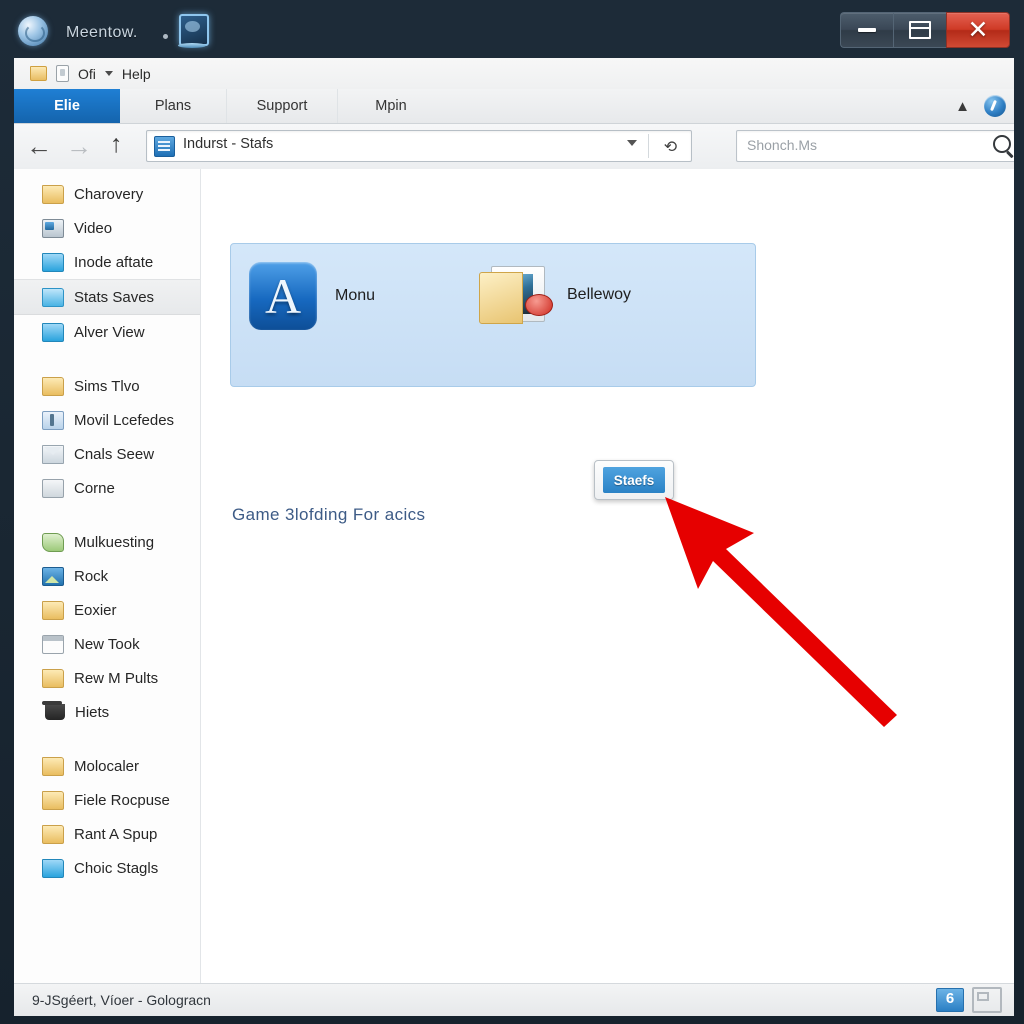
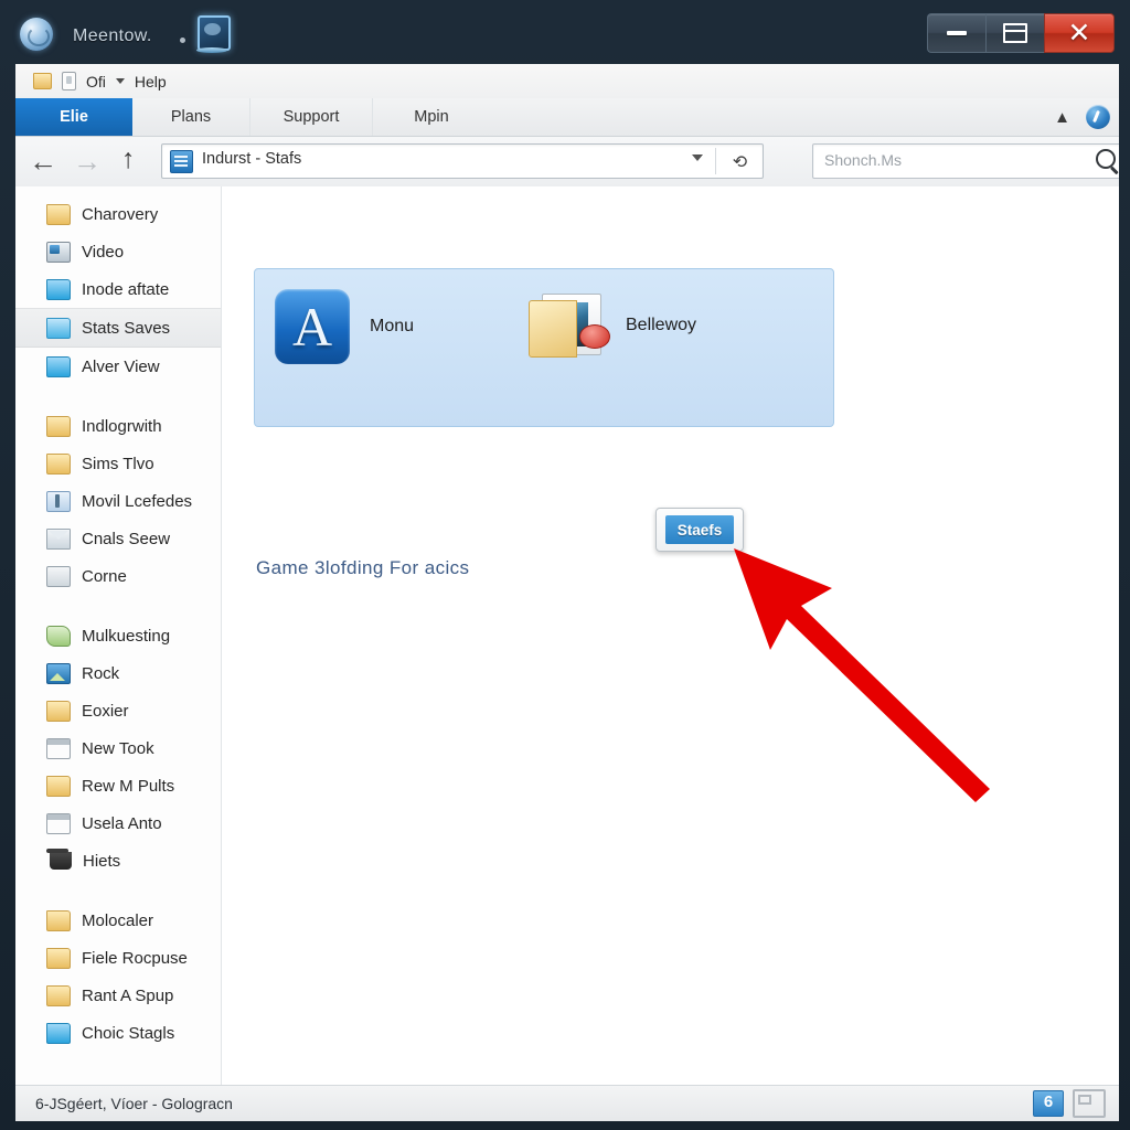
  Meentow.
  ✕
  Ofi
  Help
  Elie
  Plans
  Support
  Mpin
  ▲
  ←
  →
  ↑
  Indurst - Stafs
  Shonch.Ms
  Charovery
  Video
  Inode aftate
  Stats Saves
  Alver View
+ Indlogrwith
  Sims Tlvo
  Movil Lcefedes
  Cnals Seew
  Corne
  Mulkuesting
  Rock
  Eoxier
  New Took
  Rew M Pults
+ Usela Anto
  Hiets
  Molocaler
  Fiele Rocpuse
  Rant A Spup
  Choic Stagls
  A
  Monu
  Bellewoy
  Staefs
  Game 3lofding For acics
- 9-JSgéert, Víoer - Gologracn
+ 6-JSgéert, Víoer - Gologracn
